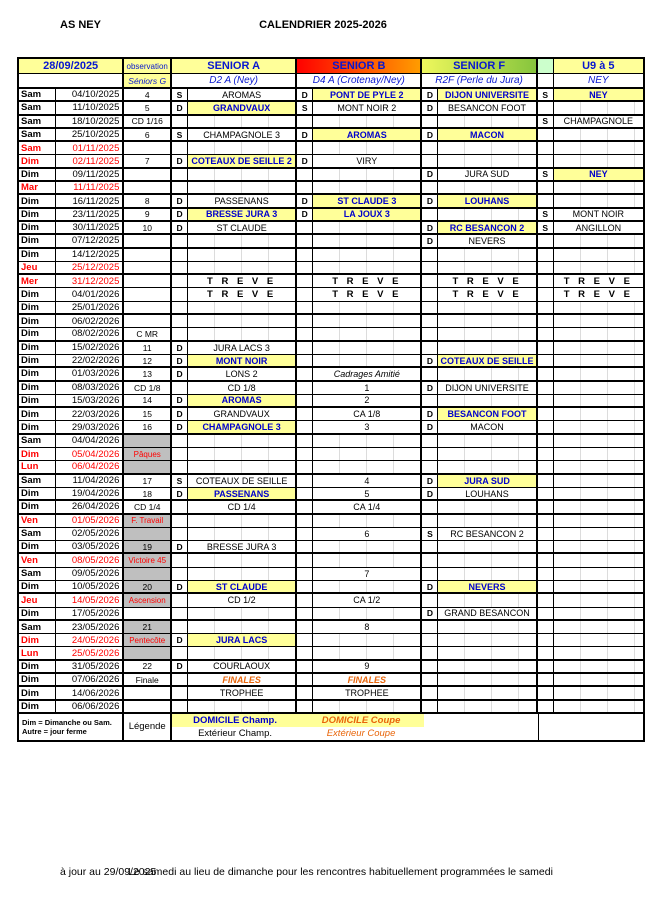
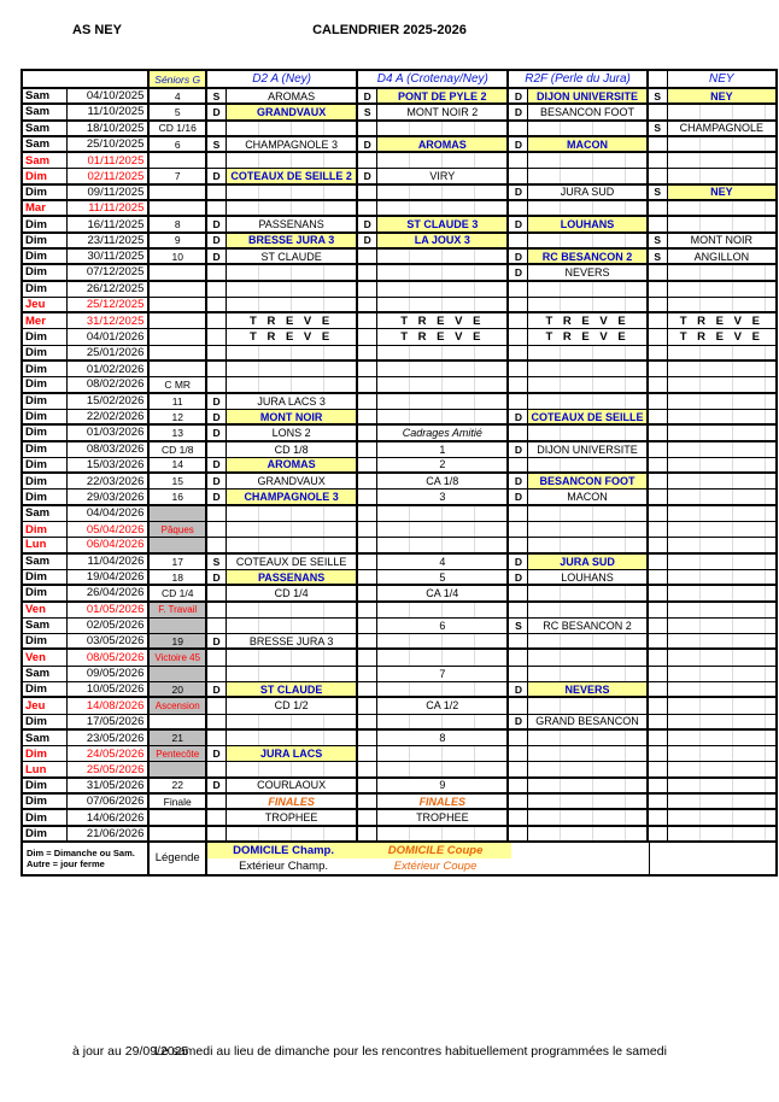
  AS NEY
  CALENDRIER 2025-2026
- 28/09/2025
- observation
- SENIOR A
- SENIOR B
- SENIOR F
- U9 à 5
  Séniors G
  D2 A (Ney)
  D4 A (Crotenay/Ney)
  R2F (Perle du Jura)
  NEY
  Sam
  04/10/2025
  4
  S
  AROMAS
  D
  PONT DE PYLE 2
  D
  DIJON UNIVERSITE
  S
  NEY
  Sam
  11/10/2025
  5
  D
  GRANDVAUX
  S
  MONT NOIR 2
  D
  BESANCON FOOT
  Sam
  18/10/2025
  CD 1/16
  S
  CHAMPAGNOLE
  Sam
  25/10/2025
  6
  S
  CHAMPAGNOLE 3
  D
  AROMAS
  D
  MACON
  Sam
  01/11/2025
  Dim
  02/11/2025
  7
  D
  COTEAUX DE SEILLE 2
  D
  VIRY
  Dim
  09/11/2025
  D
  JURA SUD
  S
  NEY
  Mar
  11/11/2025
  Dim
  16/11/2025
  8
  D
  PASSENANS
  D
  ST CLAUDE 3
  D
  LOUHANS
  Dim
  23/11/2025
  9
  D
  BRESSE JURA 3
  D
  LA JOUX 3
  S
  MONT NOIR
  Dim
  30/11/2025
  10
  D
  ST CLAUDE
  D
  RC BESANCON 2
  S
  ANGILLON
  Dim
  07/12/2025
  D
  NEVERS
  Dim
- 14/12/2025
+ 26/12/2025
  Jeu
  25/12/2025
  Mer
  31/12/2025
  T R E V E
  T R E V E
  T R E V E
  T R E V E
  Dim
  04/01/2026
  T R E V E
  T R E V E
  T R E V E
  T R E V E
  Dim
  25/01/2026
  Dim
- 06/02/2026
+ 01/02/2026
  Dim
  08/02/2026
  C MR
  Dim
  15/02/2026
  11
  D
  JURA LACS 3
  Dim
  22/02/2026
  12
  D
  MONT NOIR
  D
  COTEAUX DE SEILLE
  Dim
  01/03/2026
  13
  D
  LONS 2
  Cadrages Amitié
  Dim
  08/03/2026
  CD 1/8
  CD 1/8
  1
  D
  DIJON UNIVERSITE
  Dim
  15/03/2026
  14
  D
  AROMAS
  2
  Dim
  22/03/2026
  15
  D
  GRANDVAUX
  CA 1/8
  D
  BESANCON FOOT
  Dim
  29/03/2026
  16
  D
  CHAMPAGNOLE 3
  3
  D
  MACON
  Sam
  04/04/2026
  Dim
  05/04/2026
  Pâques
  Lun
  06/04/2026
  Sam
  11/04/2026
  17
  S
  COTEAUX DE SEILLE
  4
  D
  JURA SUD
  Dim
  19/04/2026
  18
  D
  PASSENANS
  5
  D
  LOUHANS
  Dim
  26/04/2026
  CD 1/4
  CD 1/4
  CA 1/4
  Ven
  01/05/2026
  F. Travail
  Sam
  02/05/2026
  6
  S
  RC BESANCON 2
  Dim
  03/05/2026
  19
  D
  BRESSE JURA 3
  Ven
  08/05/2026
  Victoire 45
  Sam
  09/05/2026
  7
  Dim
  10/05/2026
  20
  D
  ST CLAUDE
  D
  NEVERS
  Jeu
- 14/05/2026
+ 14/08/2026
  Ascension
  CD 1/2
  CA 1/2
  Dim
  17/05/2026
  D
  GRAND BESANCON
  Sam
  23/05/2026
  21
  8
  Dim
  24/05/2026
  Pentecôte
  D
  JURA LACS
  Lun
  25/05/2026
  Dim
  31/05/2026
  22
  D
  COURLAOUX
  9
  Dim
  07/06/2026
  Finale
  FINALES
  FINALES
  Dim
  14/06/2026
  TROPHEE
  TROPHEE
  Dim
- 06/06/2026
+ 21/06/2026
  Dim = Dimanche ou Sam.
  Autre = jour ferme
  Légende
  DOMICILE Champ.
  DOMICILE Coupe
  Extérieur Champ.
  Extérieur Coupe
  à jour au 29/09/2025
  Le samedi au lieu de dimanche pour les rencontres habituellement programmées le samedi
